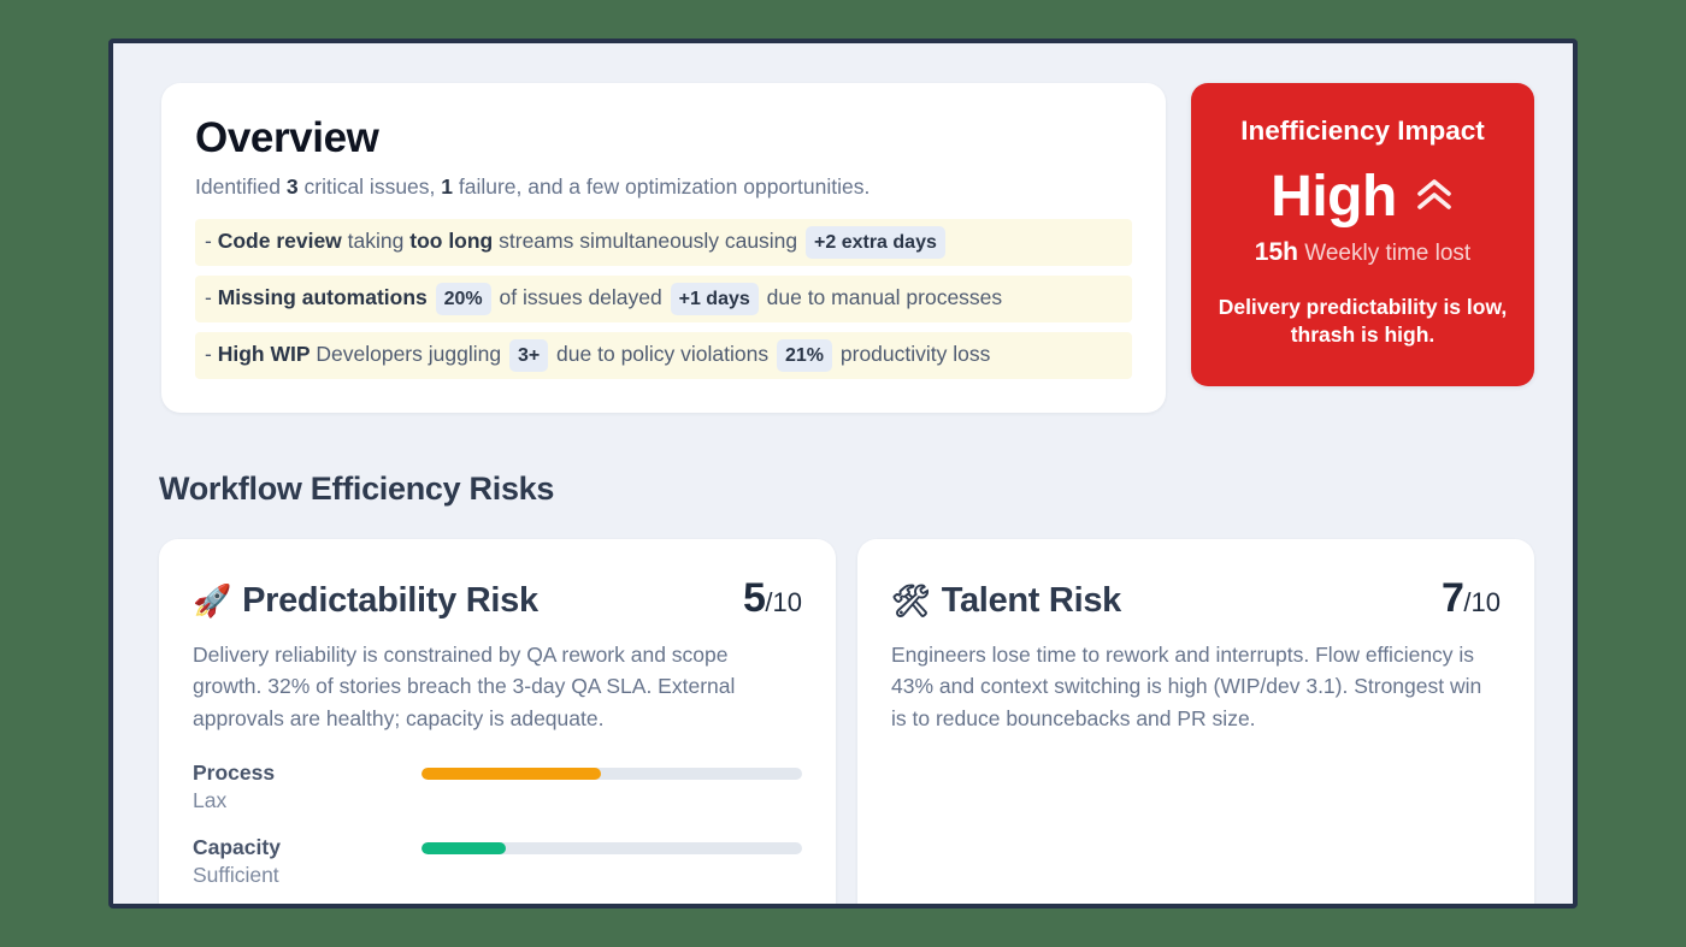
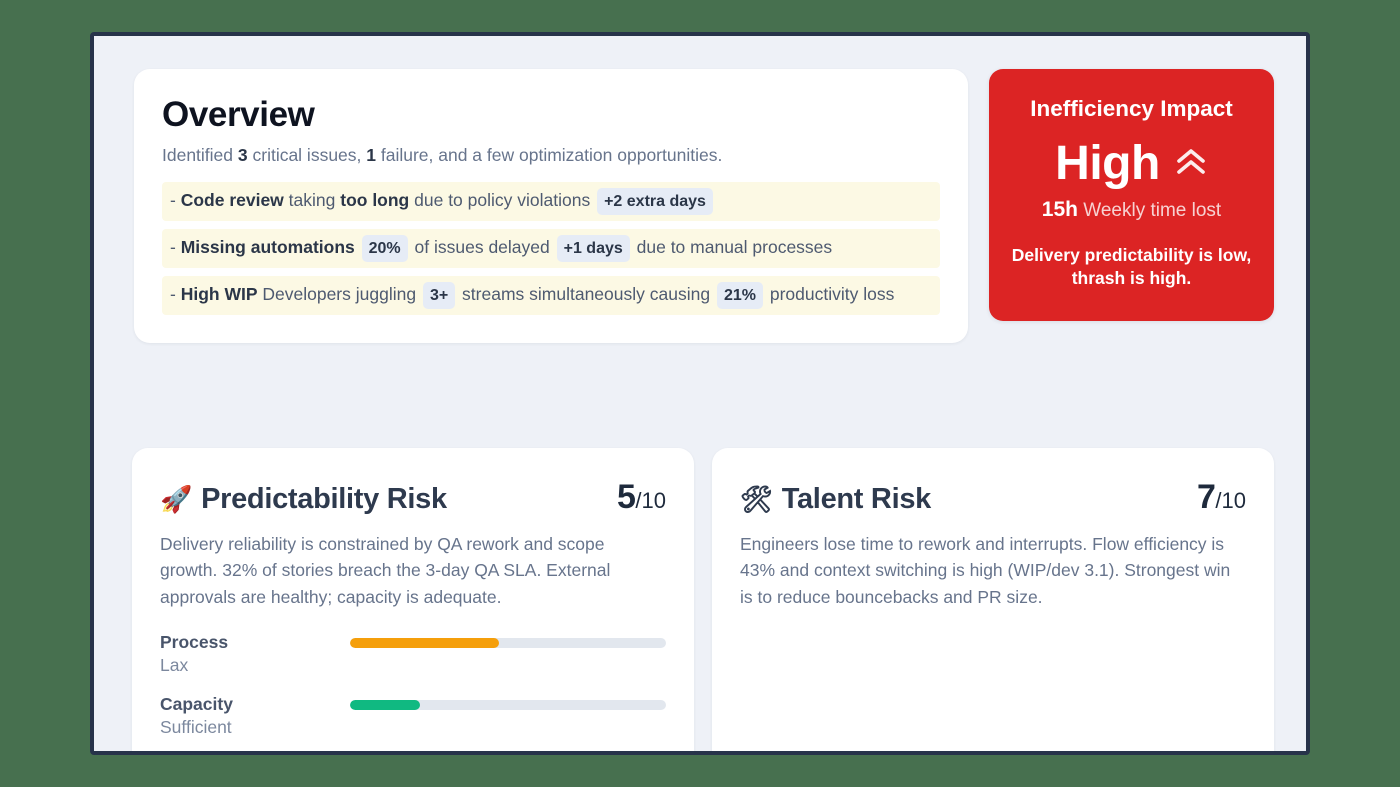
  Overview
  Identified 3 critical issues, 1 failure, and a few optimization opportunities.
- - Code review taking too long streams simultaneously causing +2 extra days
+ - Code review taking too long due to policy violations +2 extra days
  - Missing automations 20% of issues delayed +1 days due to manual processes
- - High WIP Developers juggling 3+ due to policy violations 21% productivity loss
+ - High WIP Developers juggling 3+ streams simultaneously causing 21% productivity loss
  Inefficiency Impact
  High
  15h Weekly time lost
  Delivery predictability is low, thrash is high.
- Workflow Efficiency Risks
  🚀
  Predictability Risk
  5/10
  Delivery reliability is constrained by QA rework and scope growth. 32% of stories breach the 3-day QA SLA. External approvals are healthy; capacity is adequate.
  Process
  Lax
  Capacity
  Sufficient
  🛠
  Talent Risk
  7/10
  Engineers lose time to rework and interrupts. Flow efficiency is 43% and context switching is high (WIP/dev 3.1). Strongest win is to reduce bouncebacks and PR size.
